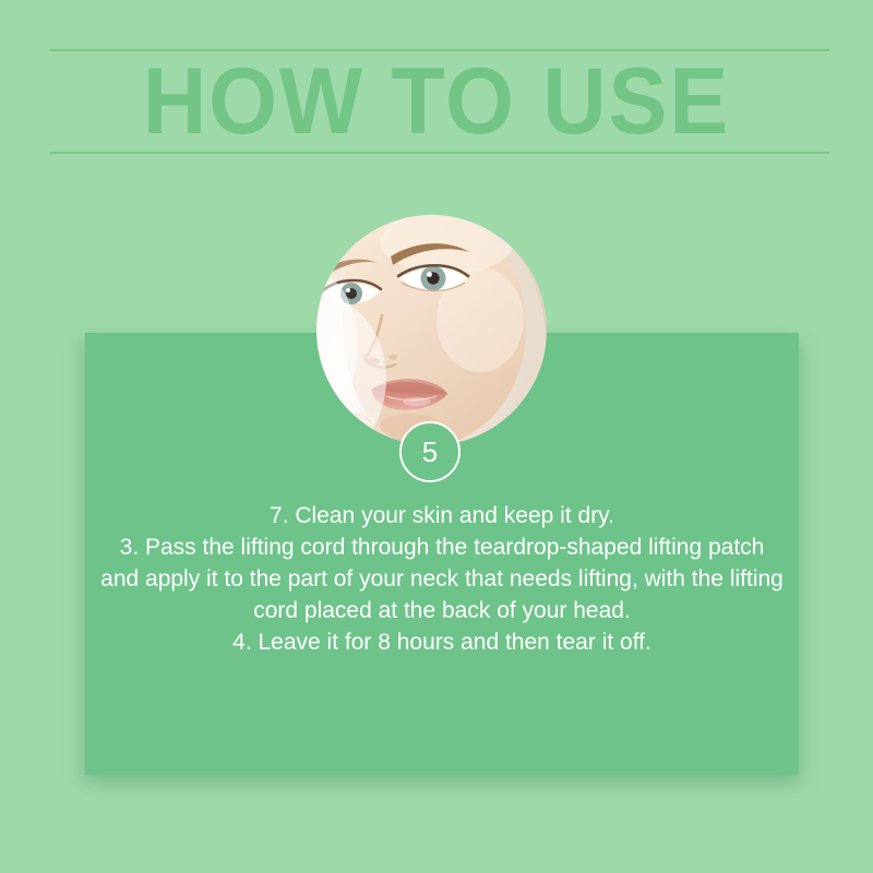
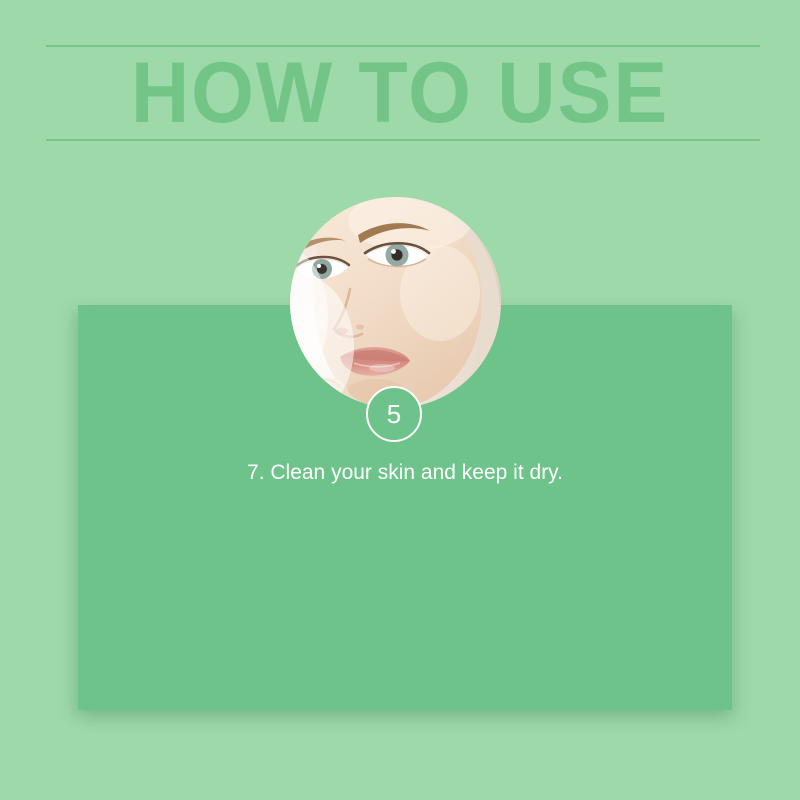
  HOW TO USE
  5
  7. Clean your skin and keep it dry.
- 3. Pass the lifting cord through the teardrop-shaped lifting patch and apply it to the part of your neck that needs lifting, with the lifting cord placed at the back of your head.
- 4. Leave it for 8 hours and then tear it off.
